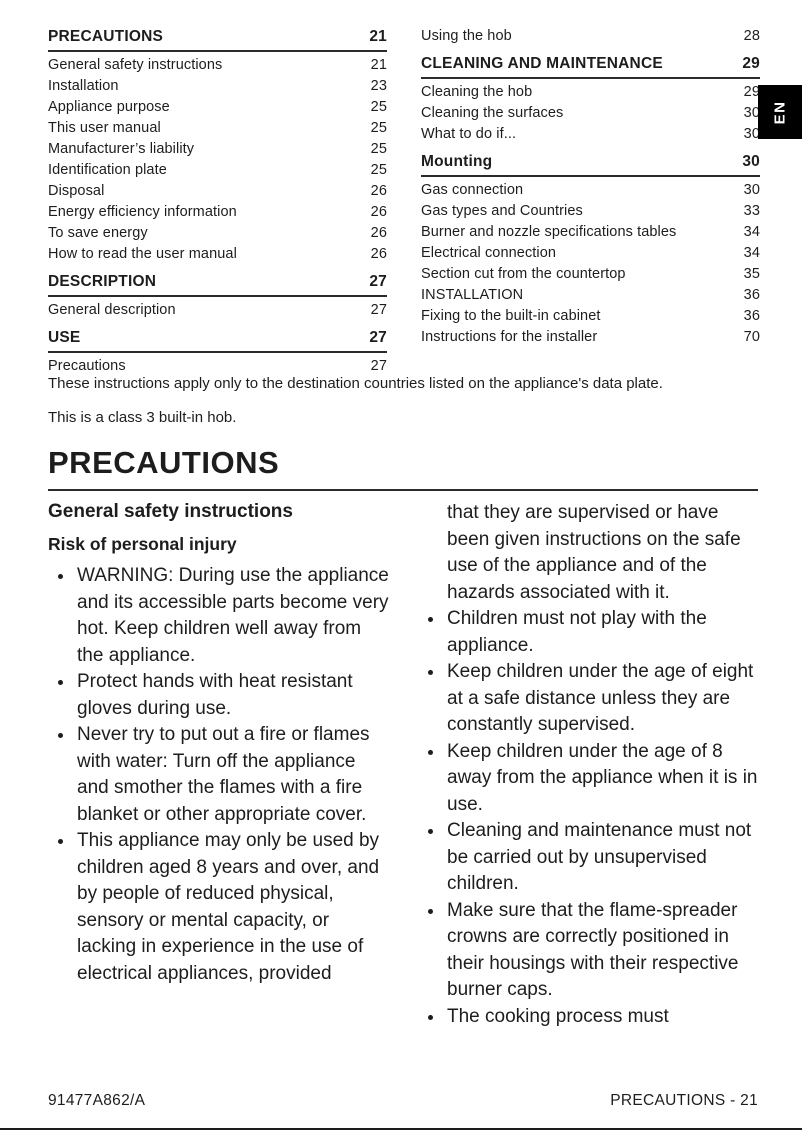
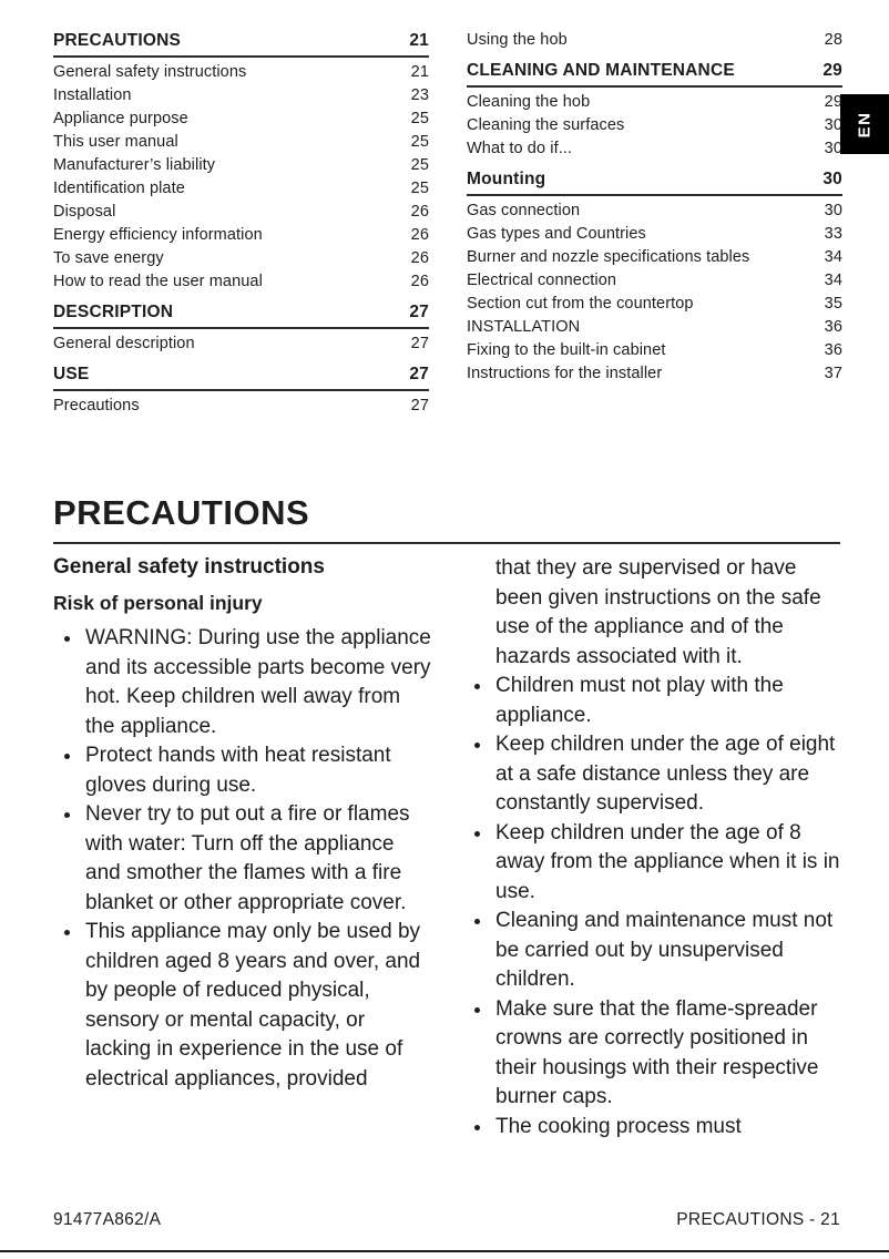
  PRECAUTIONS
  21
  General safety instructions
  21
  Installation
  23
  Appliance purpose
  25
  This user manual
  25
  Manufacturer’s liability
  25
  Identification plate
  25
  Disposal
  26
  Energy efficiency information
  26
  To save energy
  26
  How to read the user manual
  26
  DESCRIPTION
  27
  General description
  27
  USE
  27
  Precautions
  27
  Using the hob
  28
  CLEANING AND MAINTENANCE
  29
  Cleaning the hob
  29
  Cleaning the surfaces
  30
  What to do if...
  30
  Mounting
  30
  Gas connection
  30
  Gas types and Countries
  33
  Burner and nozzle specifications tables
  34
  Electrical connection
  34
  Section cut from the countertop
  35
  INSTALLATION
  36
  Fixing to the built-in cabinet
  36
  Instructions for the installer
- 70
+ 37
- These instructions apply only to the destination countries listed on the appliance's data plate.
- This is a class 3 built-in hob.
  PRECAUTIONS
  General safety instructions
  Risk of personal injury
  WARNING: During use the appliance and its accessible parts become very hot. Keep children well away from the appliance.
  Protect hands with heat resistant gloves during use.
  Never try to put out a fire or flames with water: Turn off the appliance and smother the flames with a fire blanket or other appropriate cover.
  This appliance may only be used by children aged 8 years and over, and by people of reduced physical, sensory or mental capacity, or lacking in experience in the use of electrical appliances, provided
  that they are supervised or have been given instructions on the safe use of the appliance and of the hazards associated with it.
  Children must not play with the appliance.
  Keep children under the age of eight at a safe distance unless they are constantly supervised.
  Keep children under the age of 8 away from the appliance when it is in use.
  Cleaning and maintenance must not be carried out by unsupervised children.
  Make sure that the flame-spreader crowns are correctly positioned in their housings with their respective burner caps.
  The cooking process must
  91477A862/A
  PRECAUTIONS - 21
